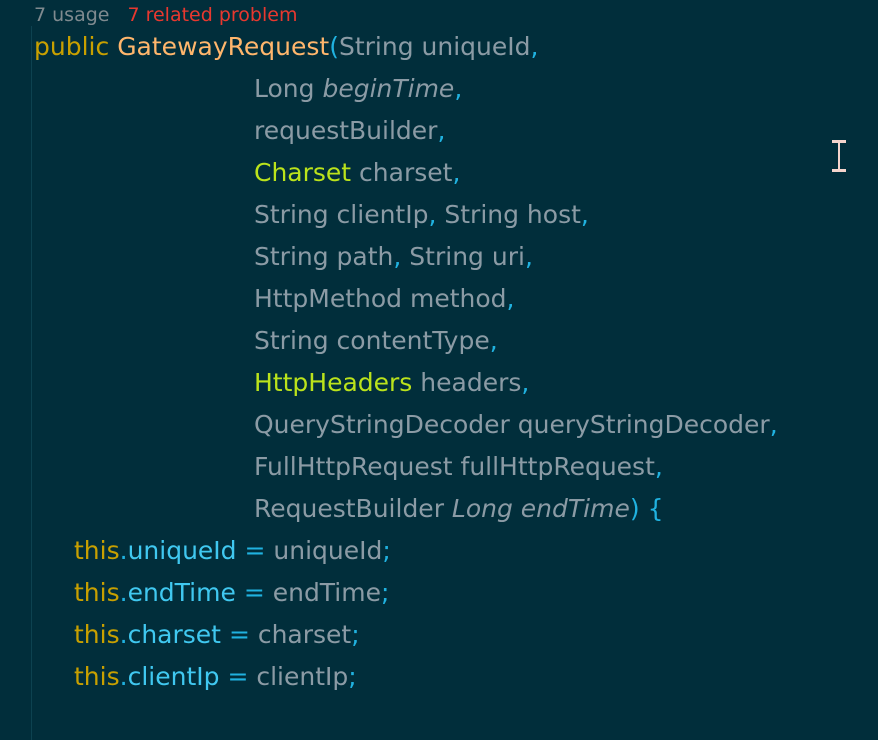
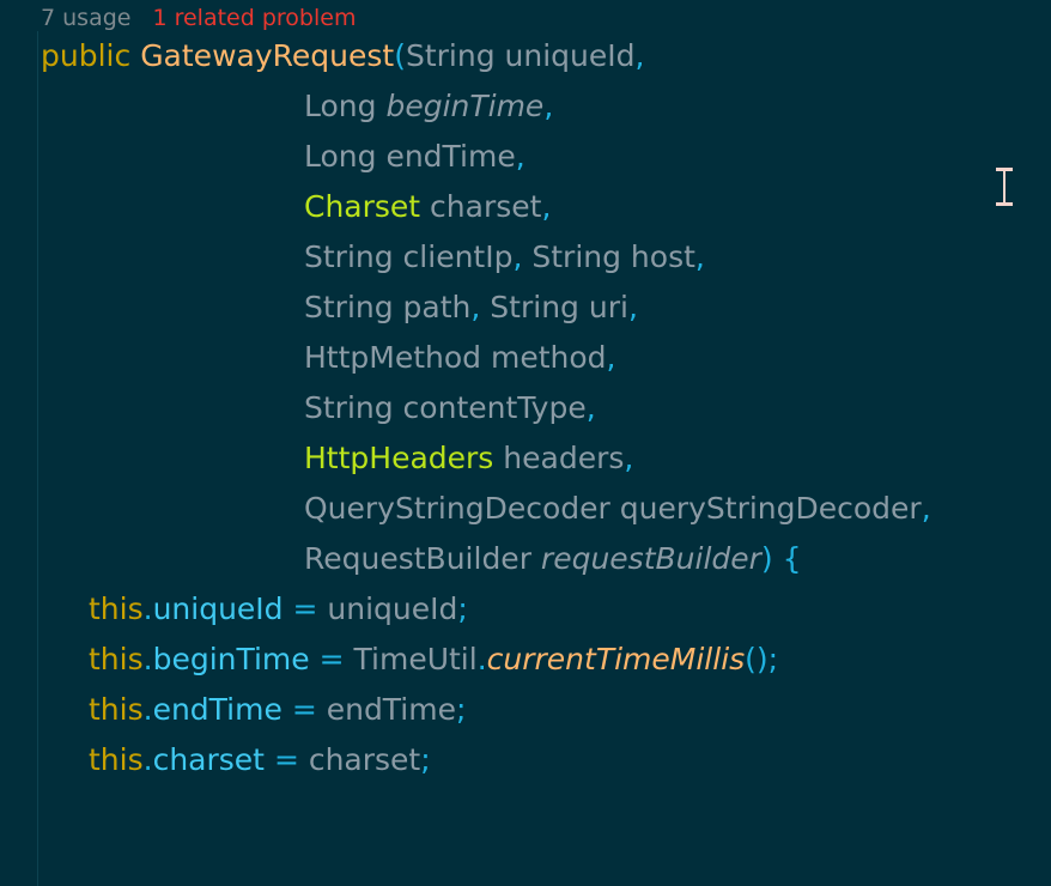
  7 usage
- 7 related problem
+ 1 related problem
  public GatewayRequest(String uniqueId,
  Long beginTime,
- requestBuilder,
+ Long endTime,
  Charset charset,
  String clientIp, String host,
  String path, String uri,
  HttpMethod method,
  String contentType,
  HttpHeaders headers,
  QueryStringDecoder queryStringDecoder,
- FullHttpRequest fullHttpRequest,
- RequestBuilder Long endTime) {
+ RequestBuilder requestBuilder) {
  this.uniqueId = uniqueId;
+ this.beginTime = TimeUtil.currentTimeMillis();
  this.endTime = endTime;
  this.charset = charset;
- this.clientIp = clientIp;
